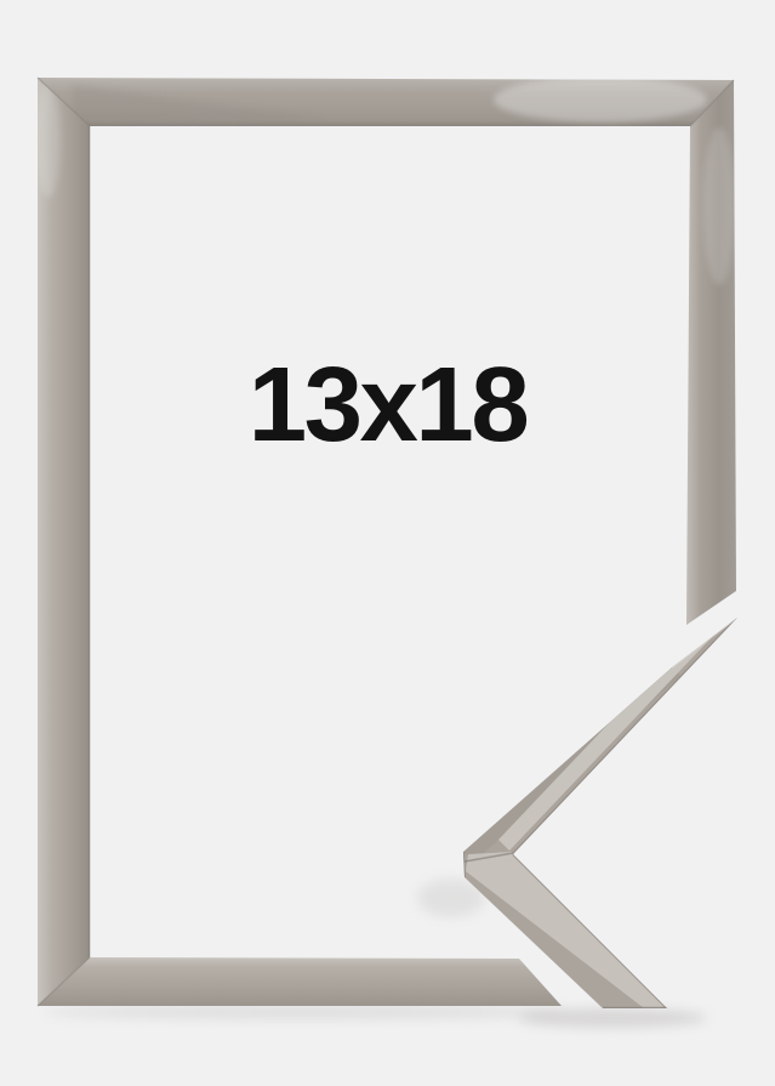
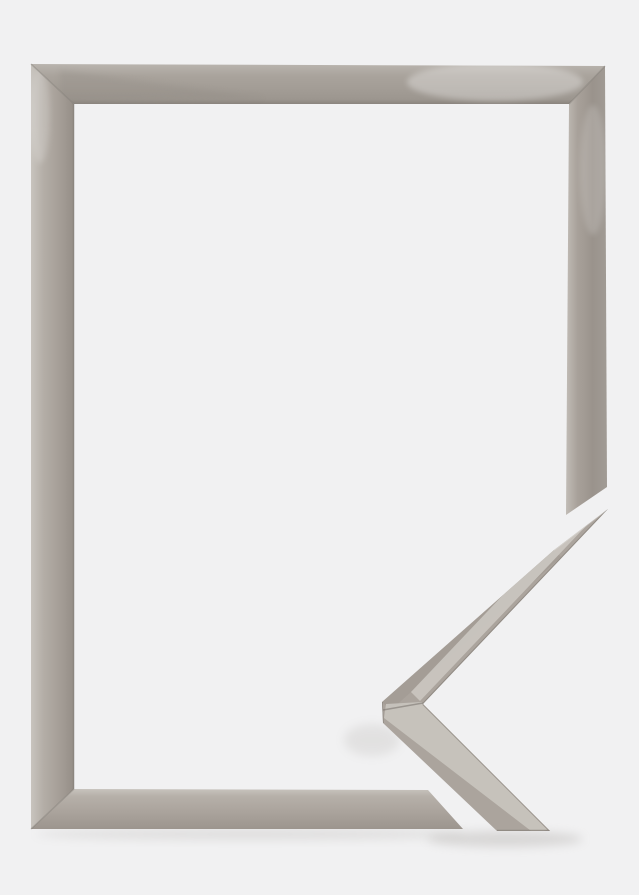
- 13x18
